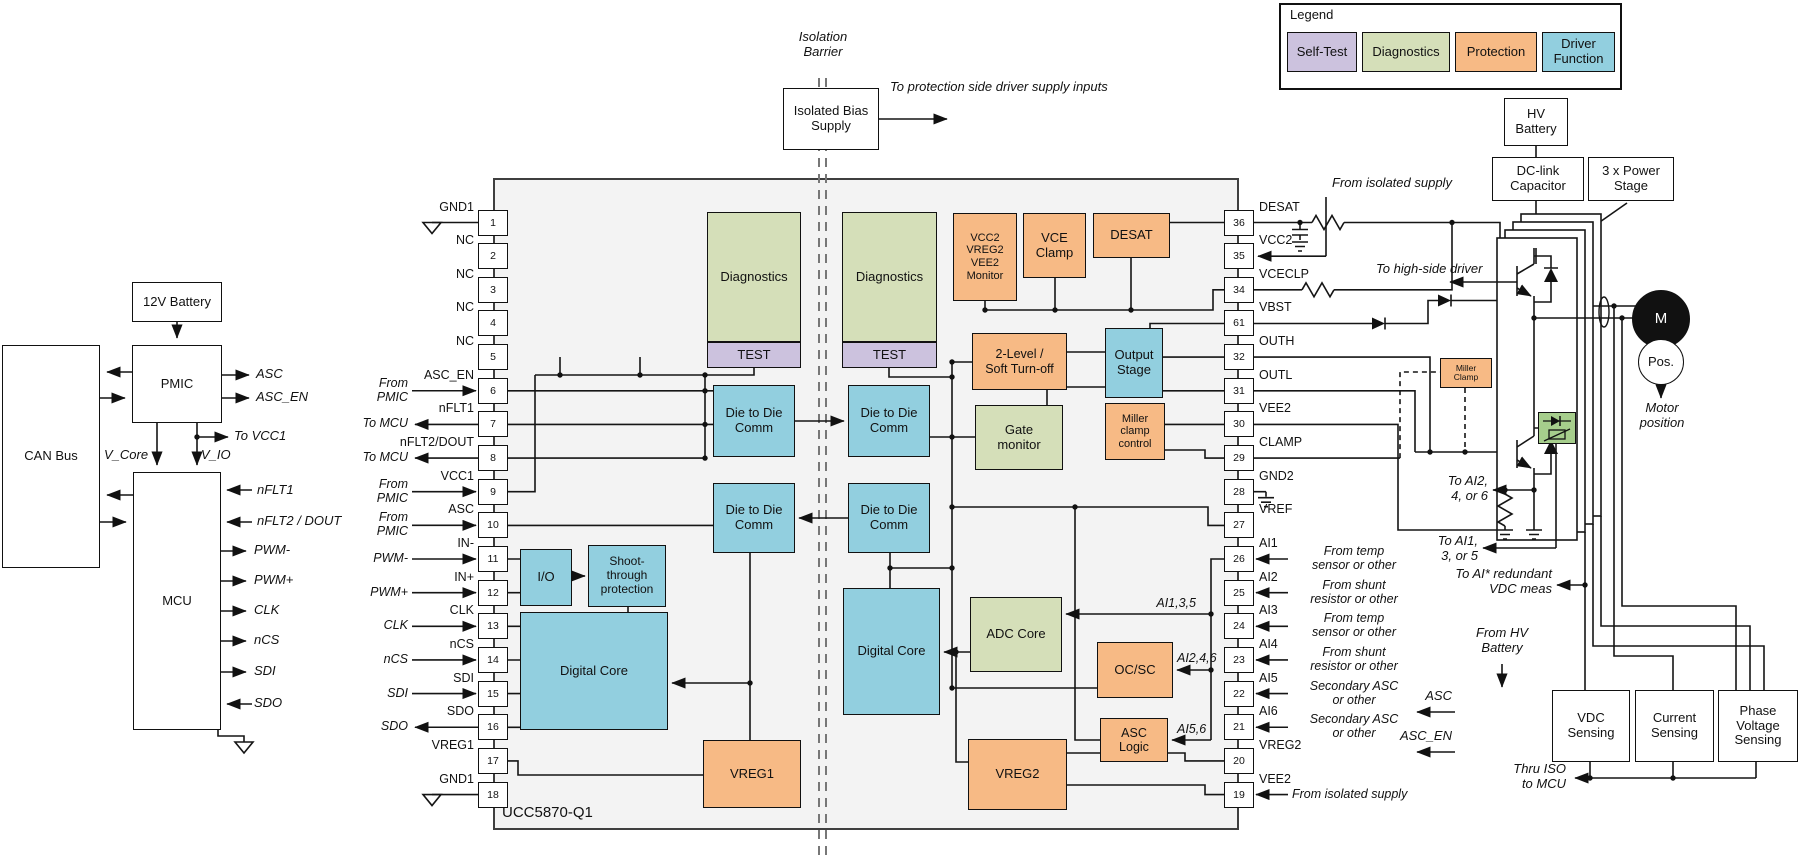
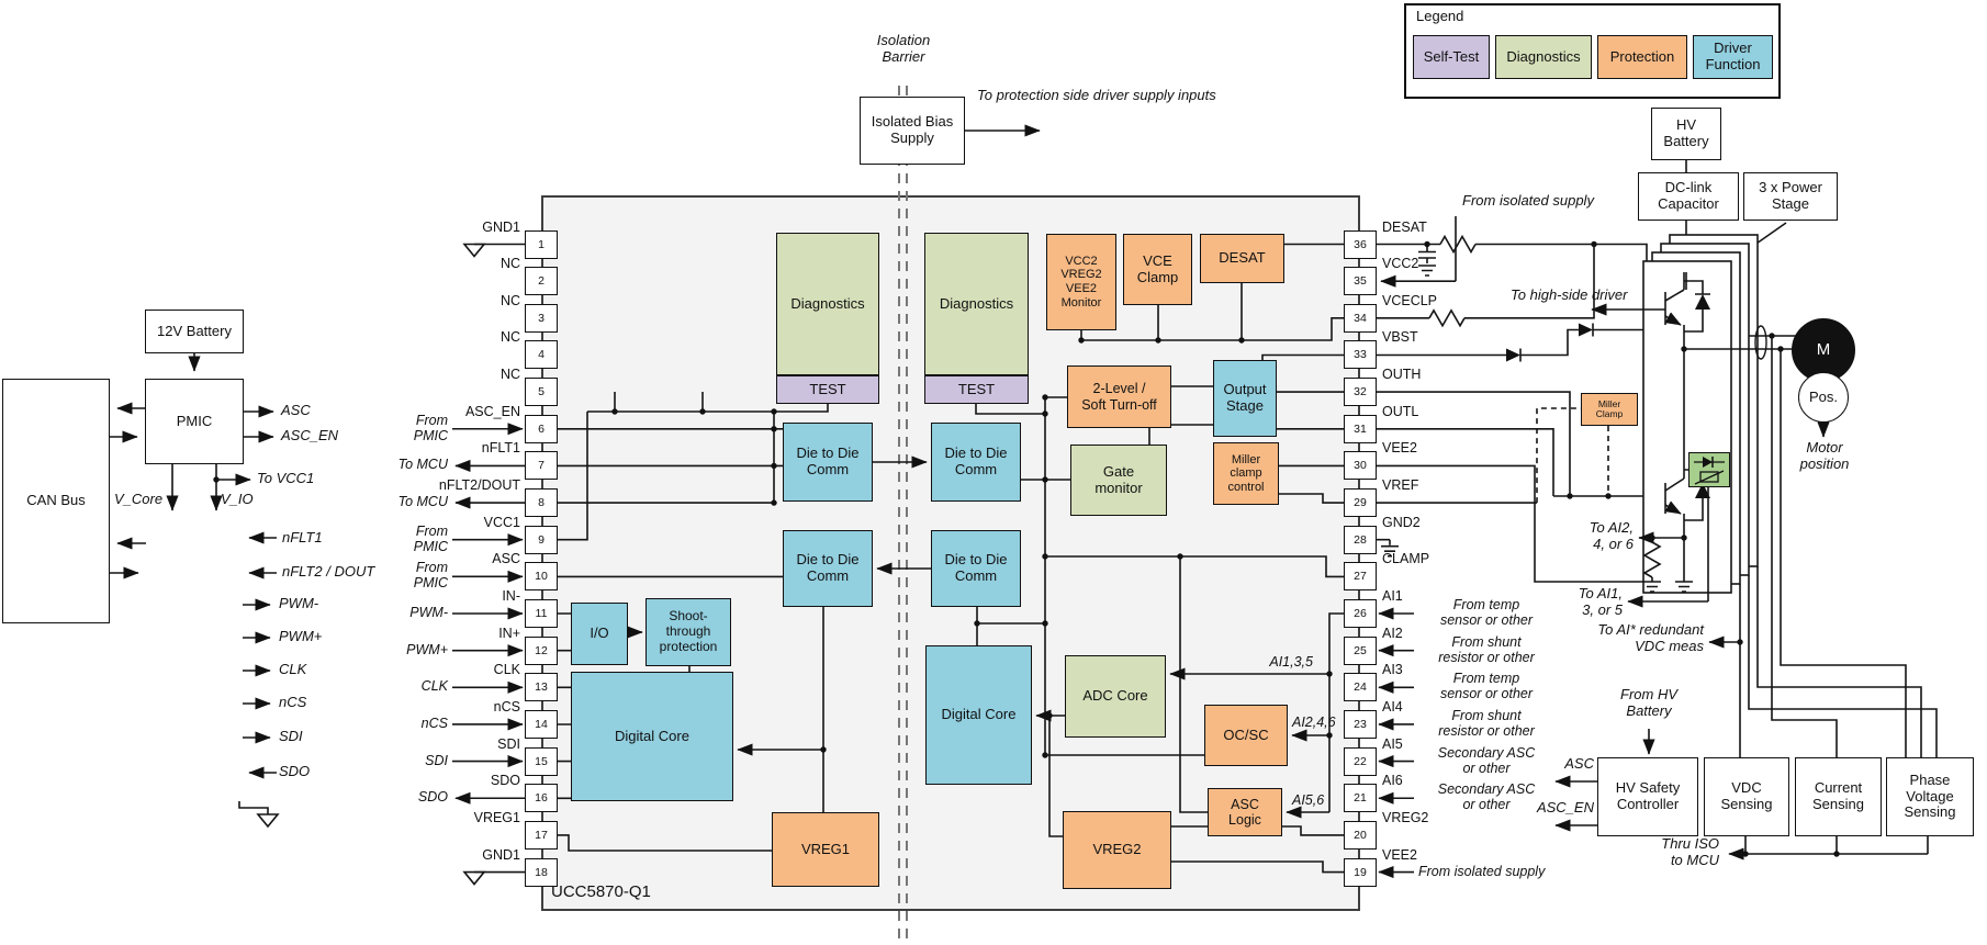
  Legend
  Self-Test
  Diagnostics
  Protection
  Driver
  Function
  12V Battery
  PMIC
  CAN Bus
- MCU
  ASC
  ASC_EN
  To VCC1
  V_Core
  V_IO
  nFLT1
  nFLT2 / DOUT
  PWM-
  PWM+
  CLK
  nCS
  SDI
  SDO
  Isolation
  Barrier
  Isolated Bias
  Supply
  To protection side driver supply inputs
  UCC5870-Q1
  Diagnostics
  TEST
  Die to Die
  Comm
  Die to Die
  Comm
  I/O
  Shoot-
  through
  protection
  Digital Core
  VREG1
  Diagnostics
  TEST
  VCC2
  VREG2
  VEE2
  Monitor
  VCE
  Clamp
  DESAT
  2-Level /
  Soft Turn-off
  Output
  Stage
  Gate
  monitor
  Miller
  clamp
  control
  Die to Die
  Comm
  Die to Die
  Comm
  Digital Core
  ADC Core
  OC/SC
  ASC
  Logic
  VREG2
  AI1,3,5
  AI2,4,6
  AI5,6
  HV
  Battery
  DC-link
  Capacitor
  3 x Power
  Stage
  From isolated supply
  To high-side driver
  Miller
  Clamp
  M
  Pos.
  Motor
  position
  To AI2,
  4, or 6
  To AI1,
  3, or 5
  To AI* redundant
  VDC meas
  From HV
  Battery
  ASC
  ASC_EN
+ HV Safety
+ Controller
  VDC
  Sensing
  Current
  Sensing
  Phase
  Voltage
  Sensing
  Thru ISO
  to MCU
  1
  GND1
  2
  NC
  3
  NC
  4
  NC
  5
  NC
  6
  ASC_EN
  From
  PMIC
  7
  nFLT1
  To MCU
  8
  nFLT2/DOUT
  To MCU
  9
  VCC1
  From
  PMIC
  10
  ASC
  From
  PMIC
  11
  IN-
  PWM-
  12
  IN+
  PWM+
  13
  CLK
  CLK
  14
  nCS
  nCS
  15
  SDI
  SDI
  16
  SDO
  SDO
  17
  VREG1
  18
  GND1
  36
  DESAT
  35
  VCC2
  34
  VCECLP
- 61
+ 33
  VBST
  32
  OUTH
  31
  OUTL
  30
  VEE2
  29
- CLAMP
+ VREF
  28
  GND2
  27
- VREF
+ CLAMP
  26
  AI1
  From temp
  sensor or other
  25
  AI2
  From shunt
  resistor or other
  24
  AI3
  From temp
  sensor or other
  23
  AI4
  From shunt
  resistor or other
  22
  AI5
  Secondary ASC
  or other
  21
  AI6
  Secondary ASC
  or other
  20
  VREG2
  19
  VEE2
  From isolated supply
